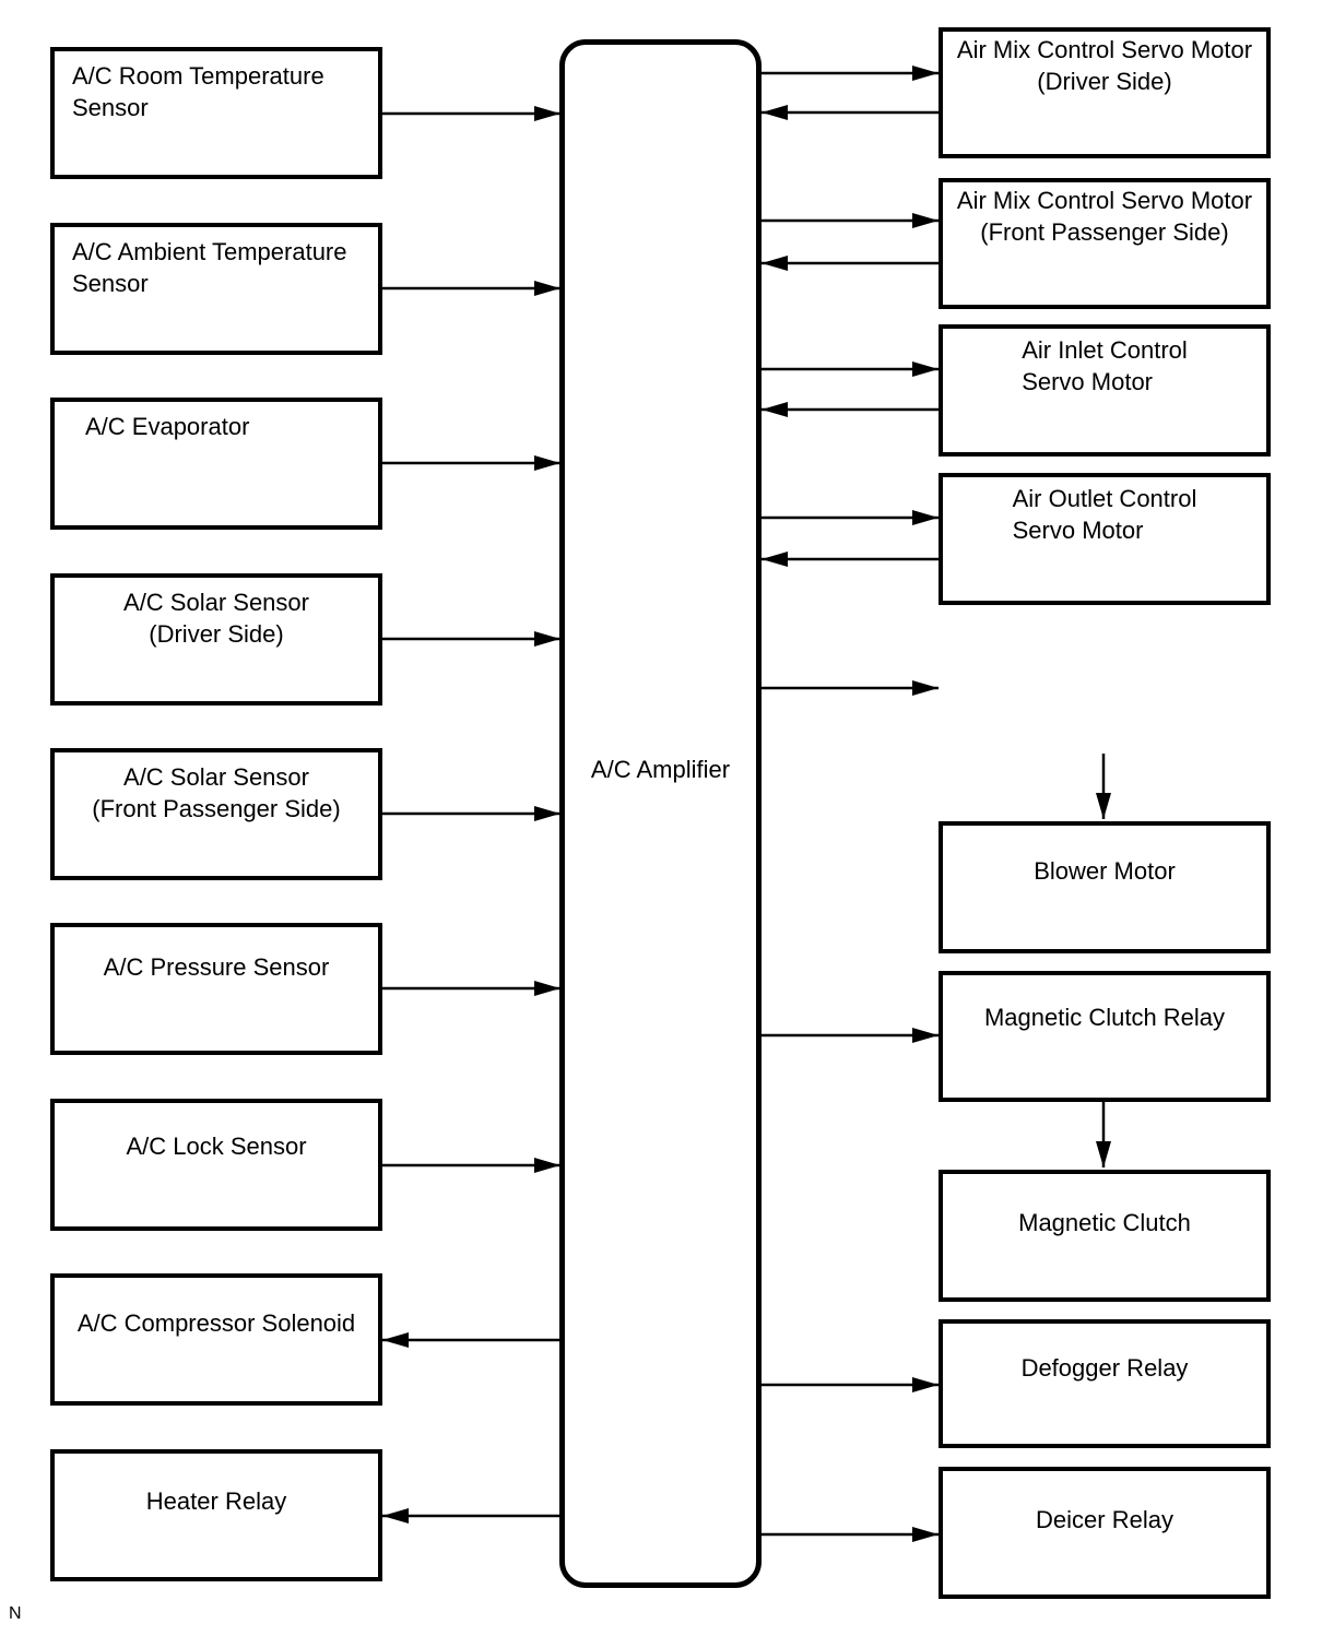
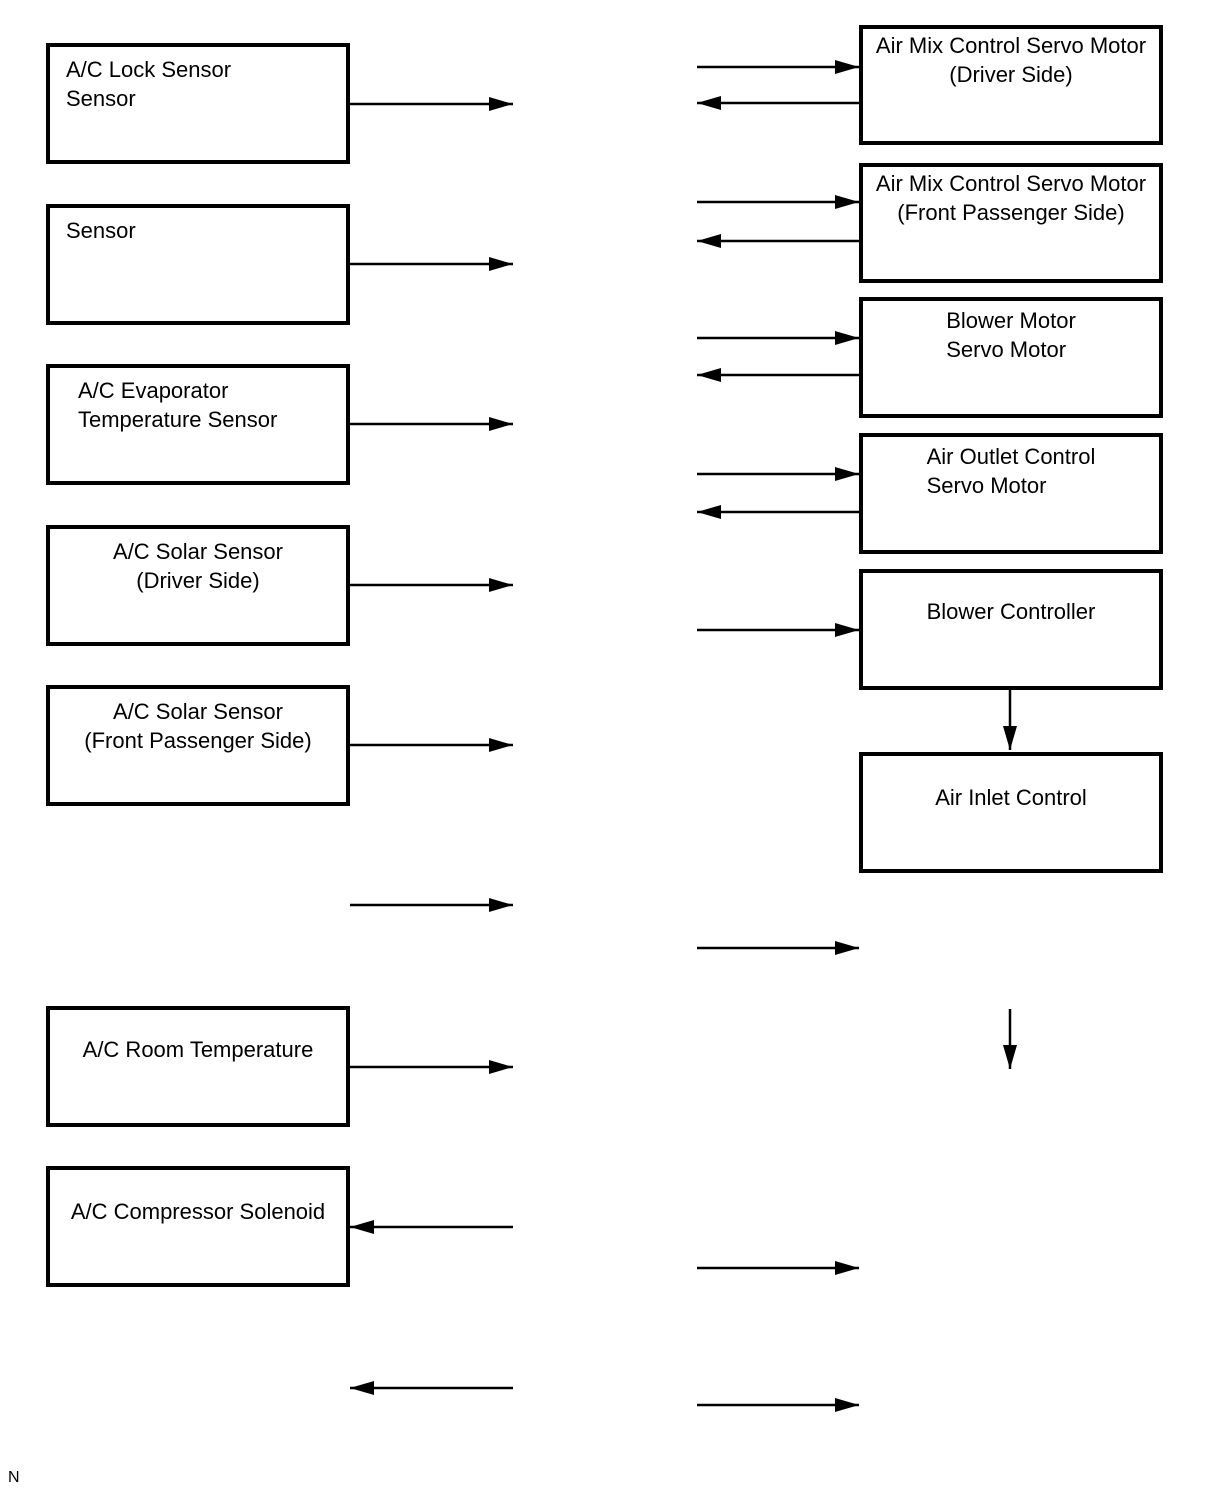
- A/C Amplifier
- A/C Room Temperature
+ A/C Lock Sensor
  Sensor
- A/C Ambient Temperature
  Sensor
  A/C Evaporator
+ Temperature Sensor
  A/C Solar Sensor
  (Driver Side)
  A/C Solar Sensor
  (Front Passenger Side)
- A/C Pressure Sensor
- A/C Lock Sensor
+ A/C Room Temperature
  A/C Compressor Solenoid
- Heater Relay
  Air Mix Control Servo Motor
  (Driver Side)
  Air Mix Control Servo Motor
  (Front Passenger Side)
- Air Inlet Control
+ Blower Motor
  Servo Motor
  Air Outlet Control
  Servo Motor
+ Blower Controller
- Blower Motor
+ Air Inlet Control
- Magnetic Clutch Relay
- Magnetic Clutch
- Defogger Relay
- Deicer Relay
  N
